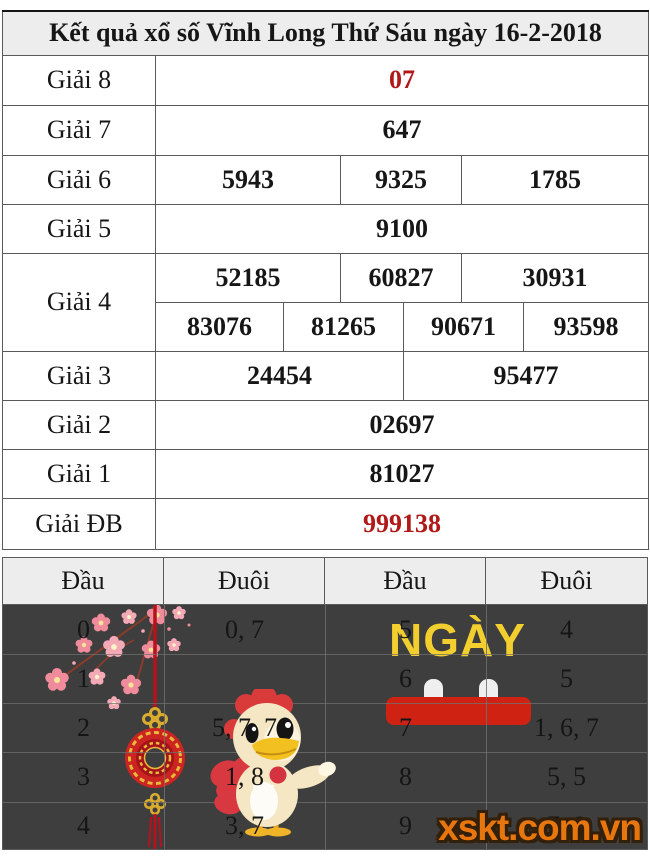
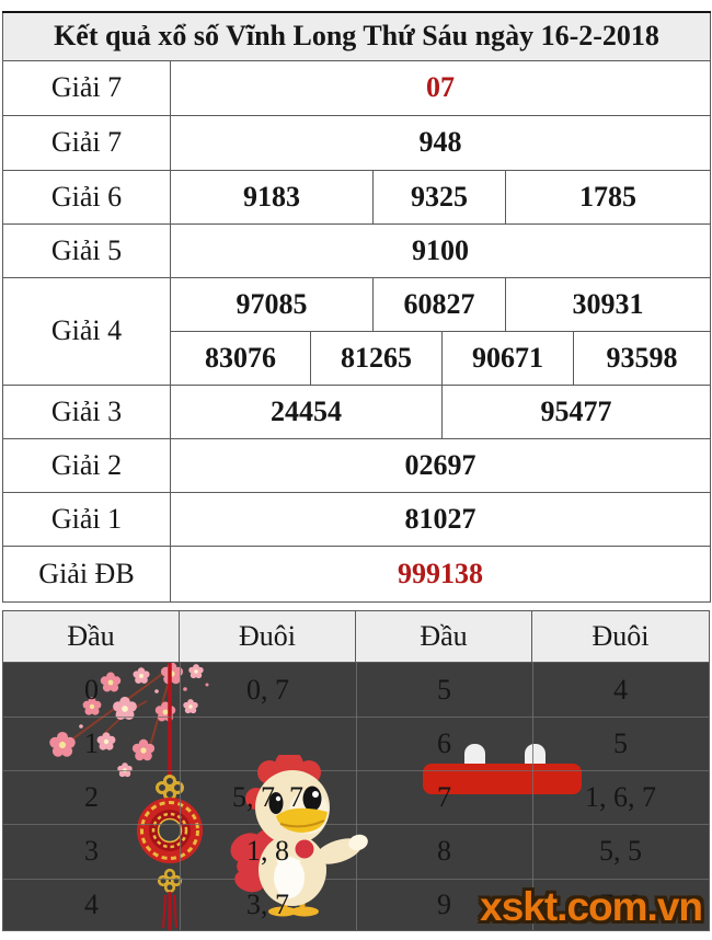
  Kết quả xổ số Vĩnh Long Thứ Sáu ngày 16-2-2018
- Giải 8	07
+ Giải 7	07
- Giải 7	647
+ Giải 7	948
- Giải 6	5943	9325	1785
+ Giải 6	9183	9325	1785
  Giải 5	9100
- Giải 4	52185	60827	30931
+ Giải 4	97085	60827	30931
  83076	81265	90671	93598
  Giải 3	24454	95477
  Giải 2	02697
  Giải 1	81027
  Giải ĐB	999138
  Đầu
  Đuôi
  Đầu
  Đuôi
- NGÀY
  0
  0, 7
  5
  4
  1
  6
  5
  2
  5, 7, 7
  7
  1, 6, 7
  3
  1, 8
  8
  5, 5
  4
  3, 7
  9
  7, 8
  xskt.com.vn
